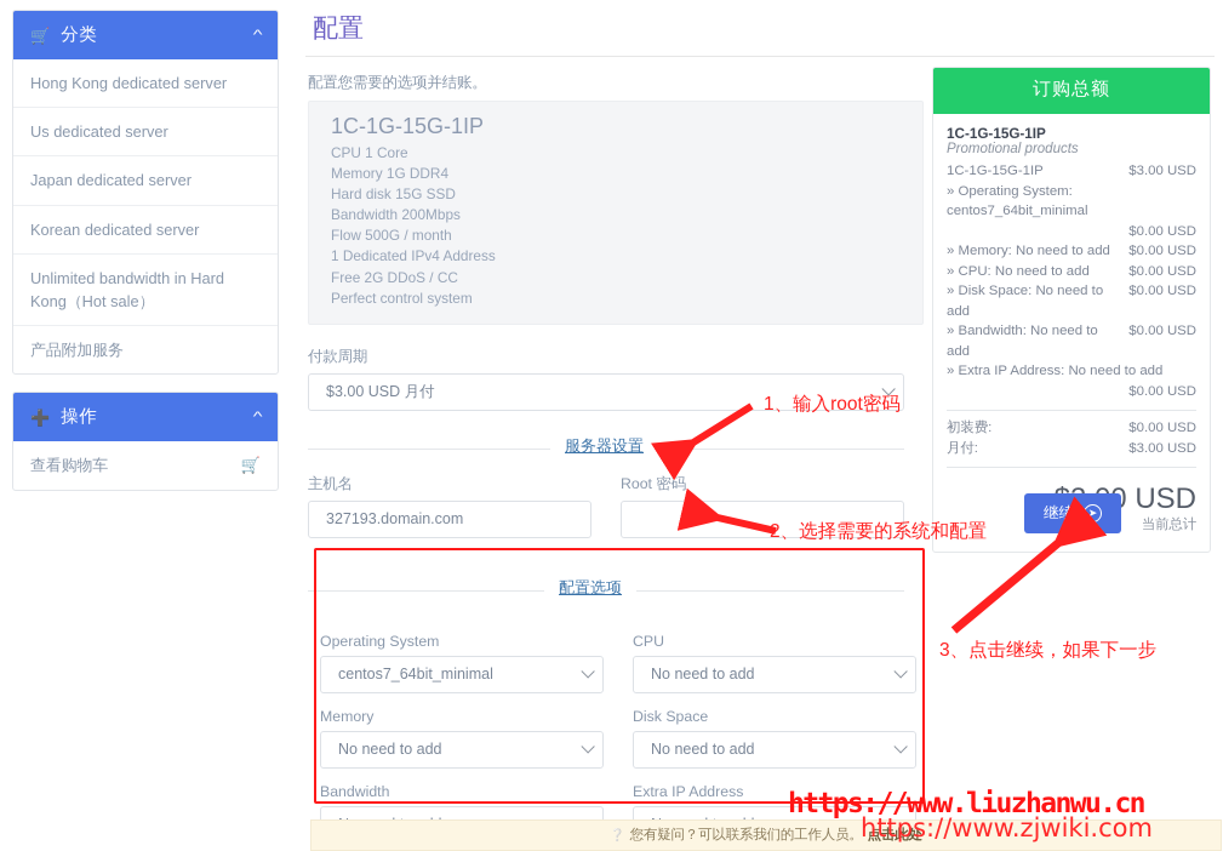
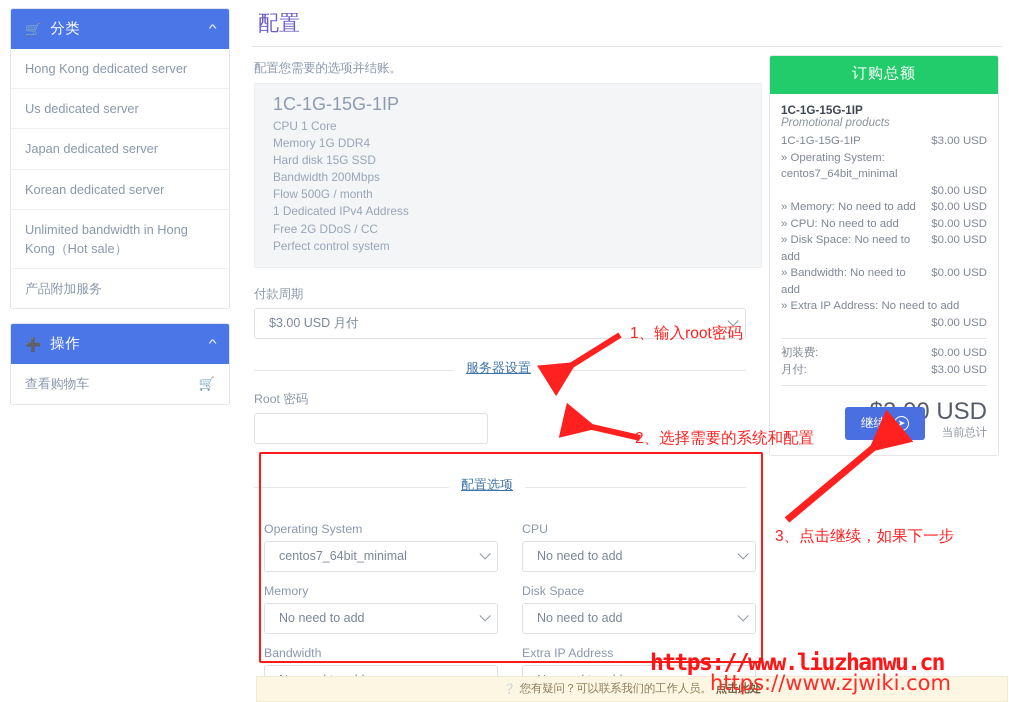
  🛒
  分类
  ^
  Hong Kong dedicated server
  Us dedicated server
  Japan dedicated server
  Korean dedicated server
- Unlimited bandwidth in Hard Kong（Hot sale）
+ Unlimited bandwidth in Hong Kong（Hot sale）
  产品附加服务
  ➕
  操作
  ^
  查看购物车
  🛒
  配置
  配置您需要的选项并结账。
  1C-1G-15G-1IP
  CPU 1 Core
  Memory 1G DDR4
  Hard disk 15G SSD
  Bandwidth 200Mbps
  Flow 500G / month
  1 Dedicated IPv4 Address
  Free 2G DDoS / CC
  Perfect control system
  付款周期
  $3.00 USD 月付
  服务器设置
- 主机名
- 327193.domain.com
  Root 密码
  配置选项
  Operating System
  centos7_64bit_minimal
  CPU
  No need to add
  Memory
  No need to add
  Disk Space
  No need to add
  Bandwidth
  Extra IP Address
  订购总额
  1C-1G-15G-1IP
  Promotional products
  1C-1G-15G-1IP
  $3.00 USD
  » Operating System: centos7_64bit_minimal
  $0.00 USD
  » Memory: No need to add
  $0.00 USD
  » CPU: No need to add
  $0.00 USD
  » Disk Space: No need to add
  $0.00 USD
  » Bandwidth: No need to add
  $0.00 USD
  » Extra IP Address: No need to add
  $0.00 USD
  初装费:
  $0.00 USD
  月付:
  $3.00 USD
  当前总计
  继续
  ➤
  ❔
  您有疑问？可以联系我们的工作人员。
  点击此处
  1、输入root密码
  2、选择需要的系统和配置
  3、点击继续，如果下一步
  https://www.liuzhanwu.cn
  https://www.zjwiki.com
